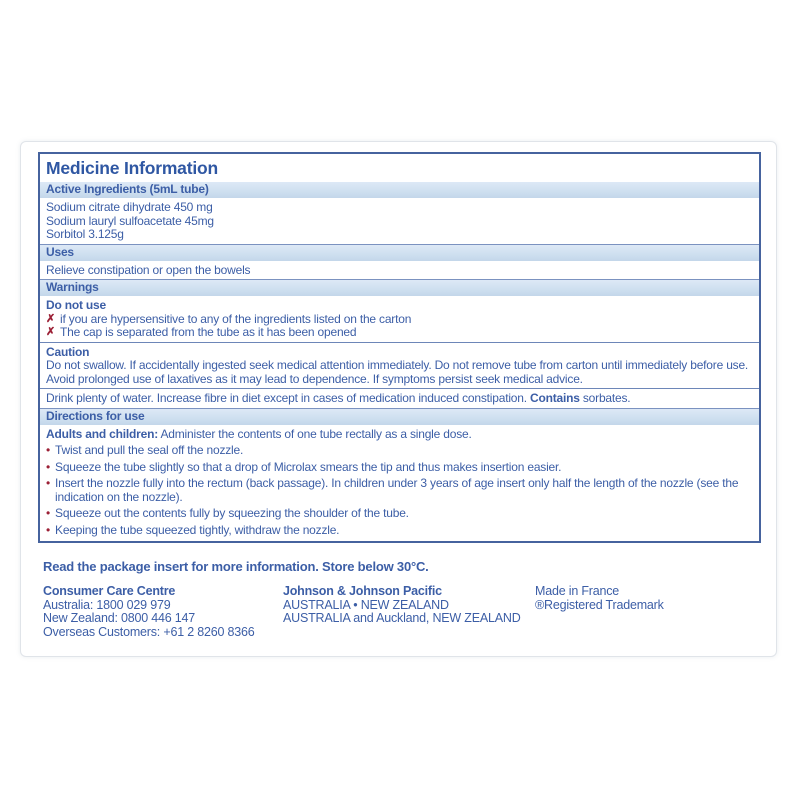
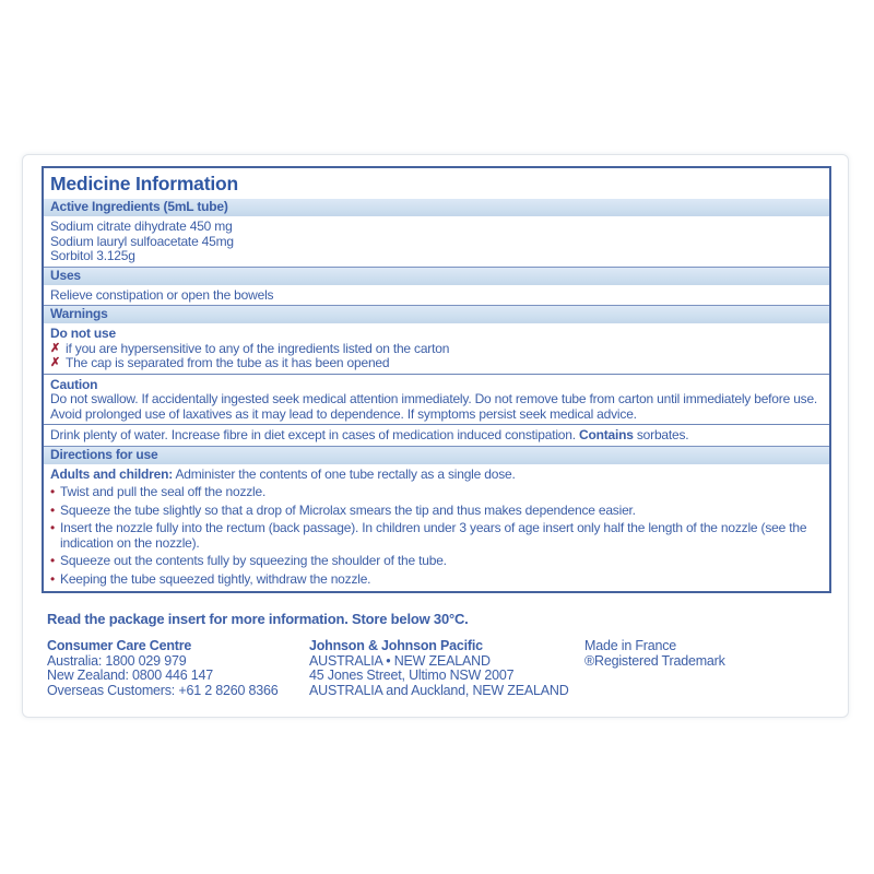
  Medicine Information
  Active Ingredients (5mL tube)
  Sodium citrate dihydrate 450 mg
  Sodium lauryl sulfoacetate 45mg
  Sorbitol 3.125g
  Uses
  Relieve constipation or open the bowels
  Warnings
  Do not use
  ✗
  if you are hypersensitive to any of the ingredients listed on the carton
  ✗
  The cap is separated from the tube as it has been opened
  Caution
  Do not swallow. If accidentally ingested seek medical attention immediately. Do not remove tube from carton until immediately before use. Avoid prolonged use of laxatives as it may lead to dependence. If symptoms persist seek medical advice.
  Drink plenty of water. Increase fibre in diet except in cases of medication induced constipation. Contains sorbates.
  Directions for use
  Adults and children: Administer the contents of one tube rectally as a single dose.
  •
  Twist and pull the seal off the nozzle.
  •
- Squeeze the tube slightly so that a drop of Microlax smears the tip and thus makes insertion easier.
+ Squeeze the tube slightly so that a drop of Microlax smears the tip and thus makes dependence easier.
  •
  Insert the nozzle fully into the rectum (back passage). In children under 3 years of age insert only half the length of the nozzle (see the indication on the nozzle).
  •
  Squeeze out the contents fully by squeezing the shoulder of the tube.
  •
  Keeping the tube squeezed tightly, withdraw the nozzle.
  Read the package insert for more information. Store below 30°C.
  Consumer Care Centre
  Australia: 1800 029 979
  New Zealand: 0800 446 147
  Overseas Customers: +61 2 8260 8366
  Johnson & Johnson Pacific
  AUSTRALIA • NEW ZEALAND
+ 45 Jones Street, Ultimo NSW 2007
  AUSTRALIA and Auckland, NEW ZEALAND
  Made in France
  ®Registered Trademark
